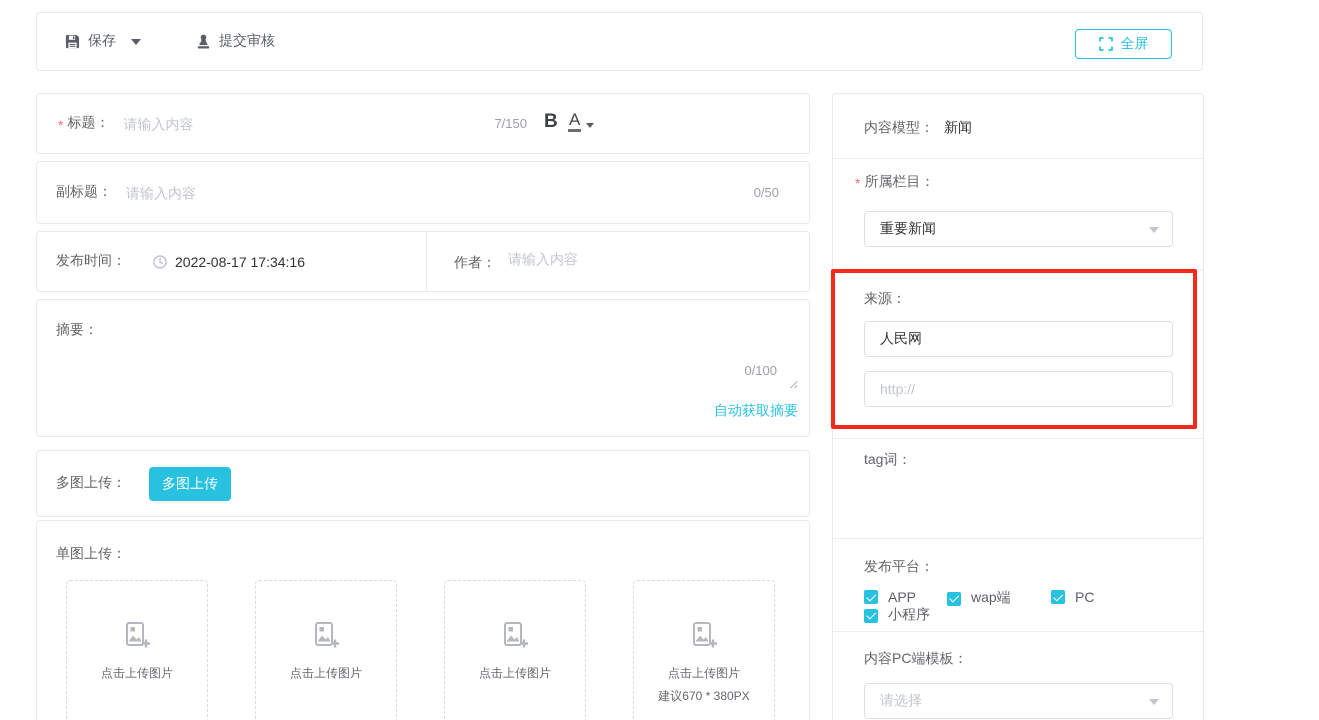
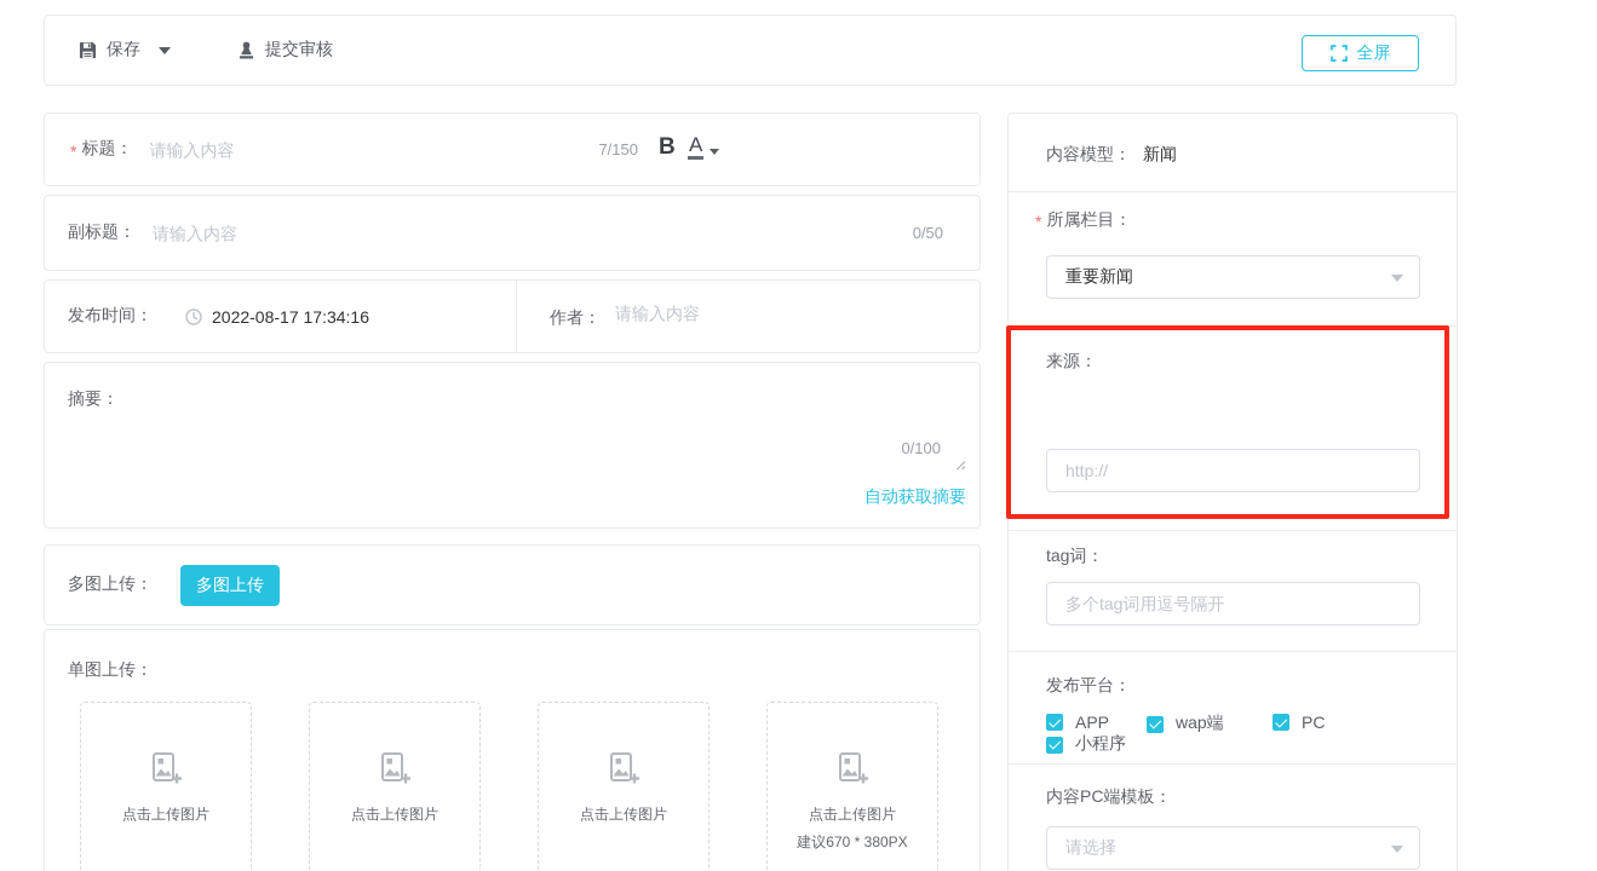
  保存
  提交审核
  全屏
  *
  标题：
  请输入内容
  7/150
  B
  A
  副标题：
  请输入内容
  0/50
  发布时间：
  2022-08-17 17:34:16
  作者：
  请输入内容
  摘要：
  0/100
  自动获取摘要
  多图上传：
  多图上传
  单图上传：
  点击上传图片
  点击上传图片
  点击上传图片
  点击上传图片
  建议670 * 380PX
  内容模型：
  新闻
  *
  所属栏目：
  重要新闻
  来源：
- 人民网
  http://
  tag词：
+ 多个tag词用逗号隔开
  发布平台：
  APP
  wap端
  PC
  小程序
  内容PC端模板：
  请选择
